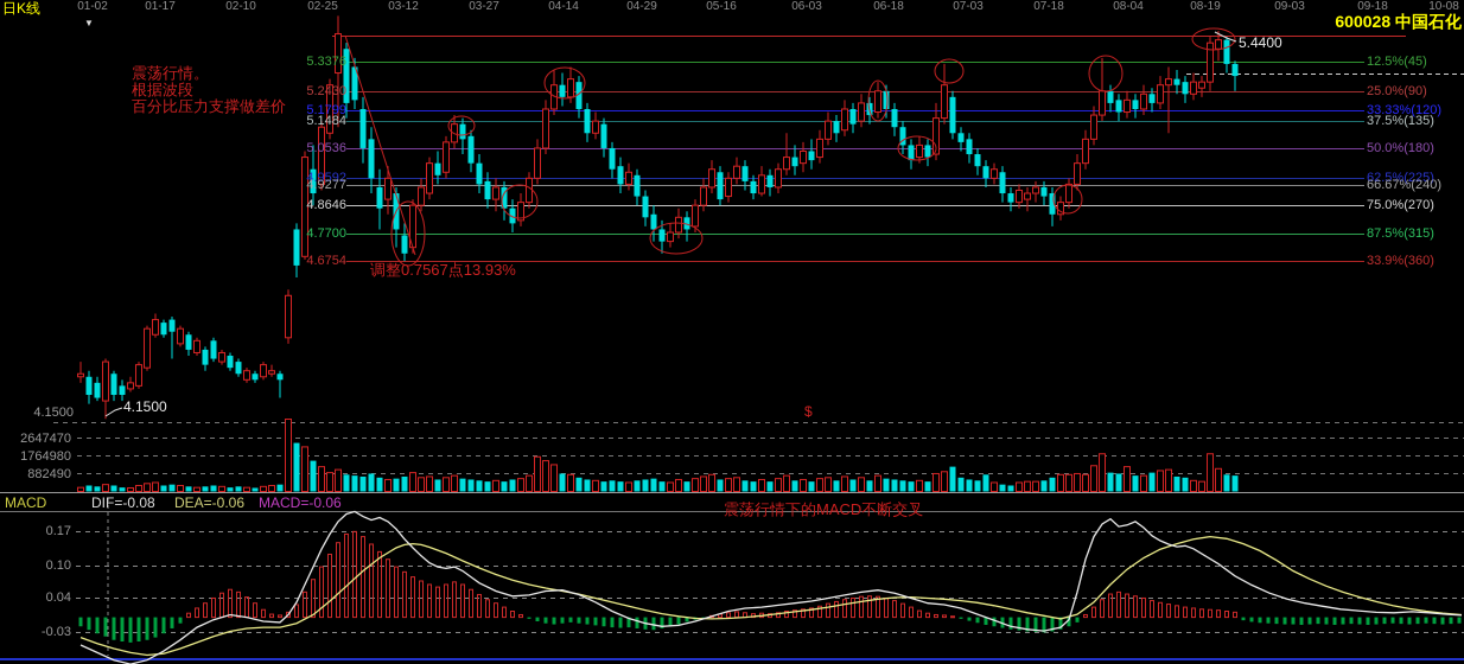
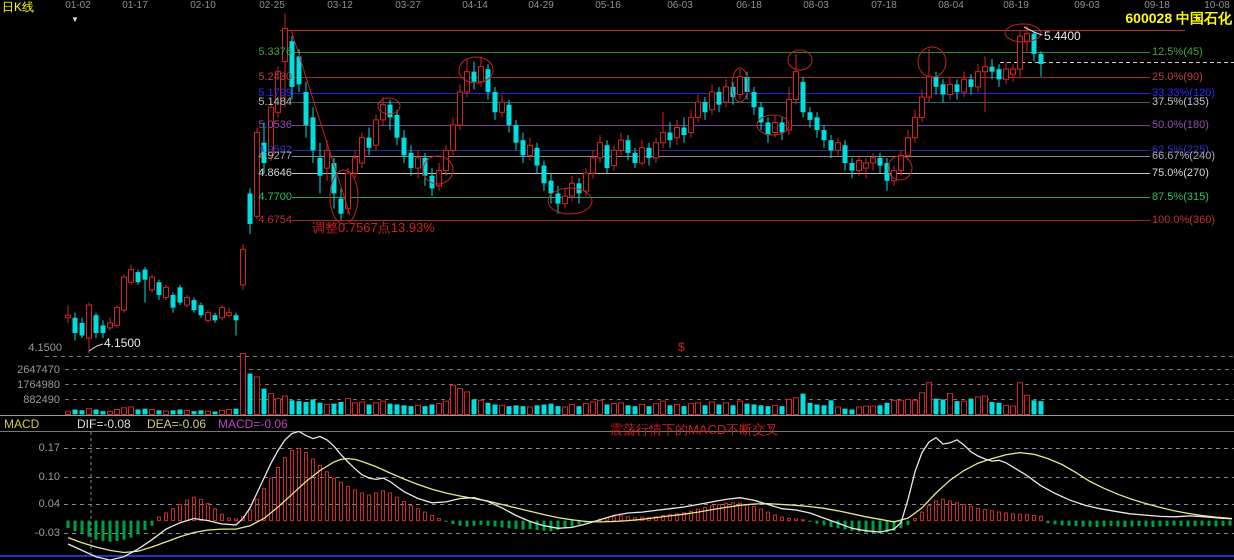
  日K线
  ▼
  600028 中国石化
- 震荡行情。
- 根据波段
- 百分比压力支撑做差价
  调整0.7567点13.93%
  5.4400
  4.1500
  4.1500
  MACD
  DIF=-0.08
  DEA=-0.06
  MACD=-0.06
  震荡行情下的MACD不断交叉
  $
  01-02
  01-17
  02-10
  02-25
  03-12
  03-27
  04-14
  04-29
  05-16
  06-03
  06-18
- 07-03
+ 08-03
  07-18
  08-04
  08-19
  09-03
  09-18
  10-08
  5.3376
  12.5%(45)
  5.2430
  25.0%(90)
  5.1799
  33.33%(120)
  5.1484
  37.5%(135)
  5.0536
  50.0%(180)
  4.9592
  62.5%(225)
  4.9277
  66.67%(240)
  4.8646
  75.0%(270)
  4.7700
  87.5%(315)
  4.6754
- 33.9%(360)
+ 100.0%(360)
  2647470
  1764980
  882490
  0.17
  0.10
  0.04
  -0.03
